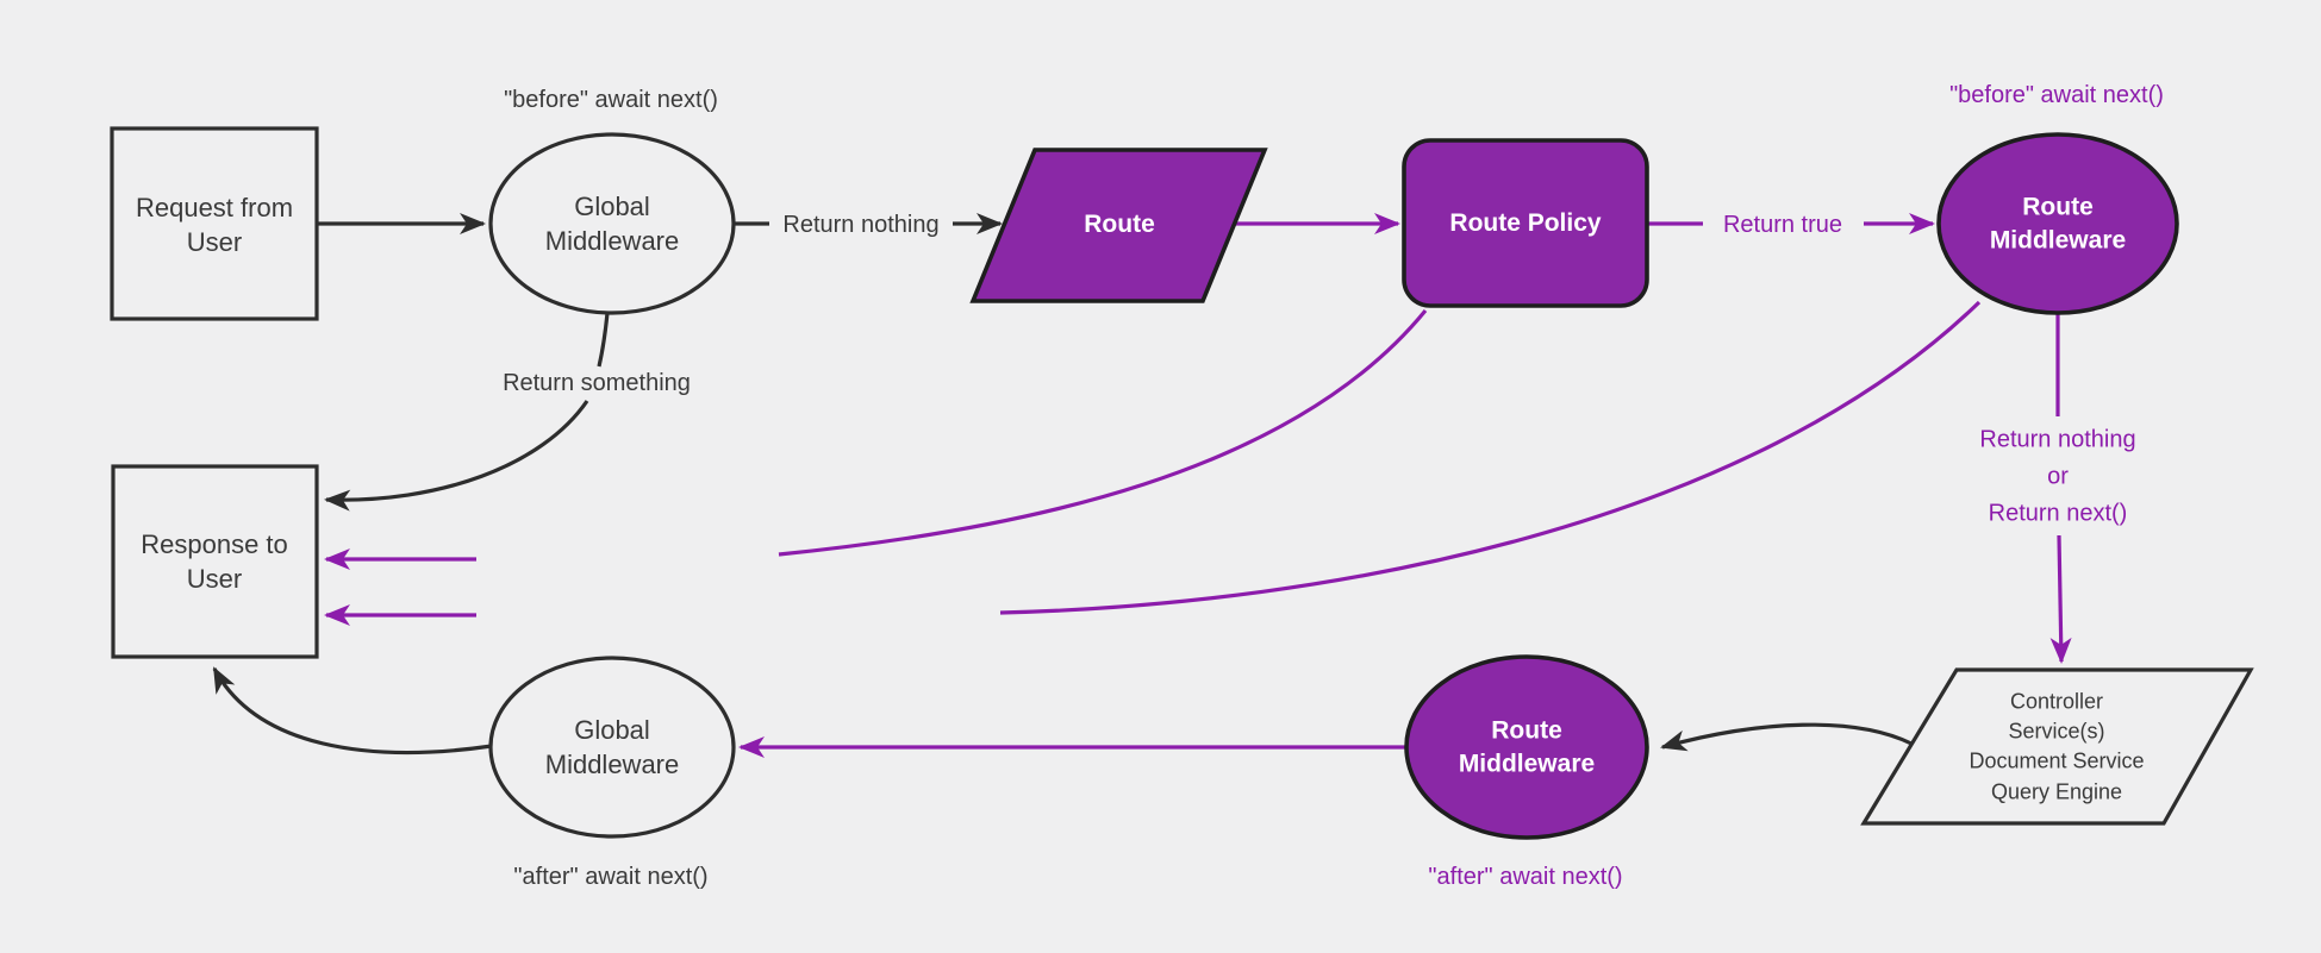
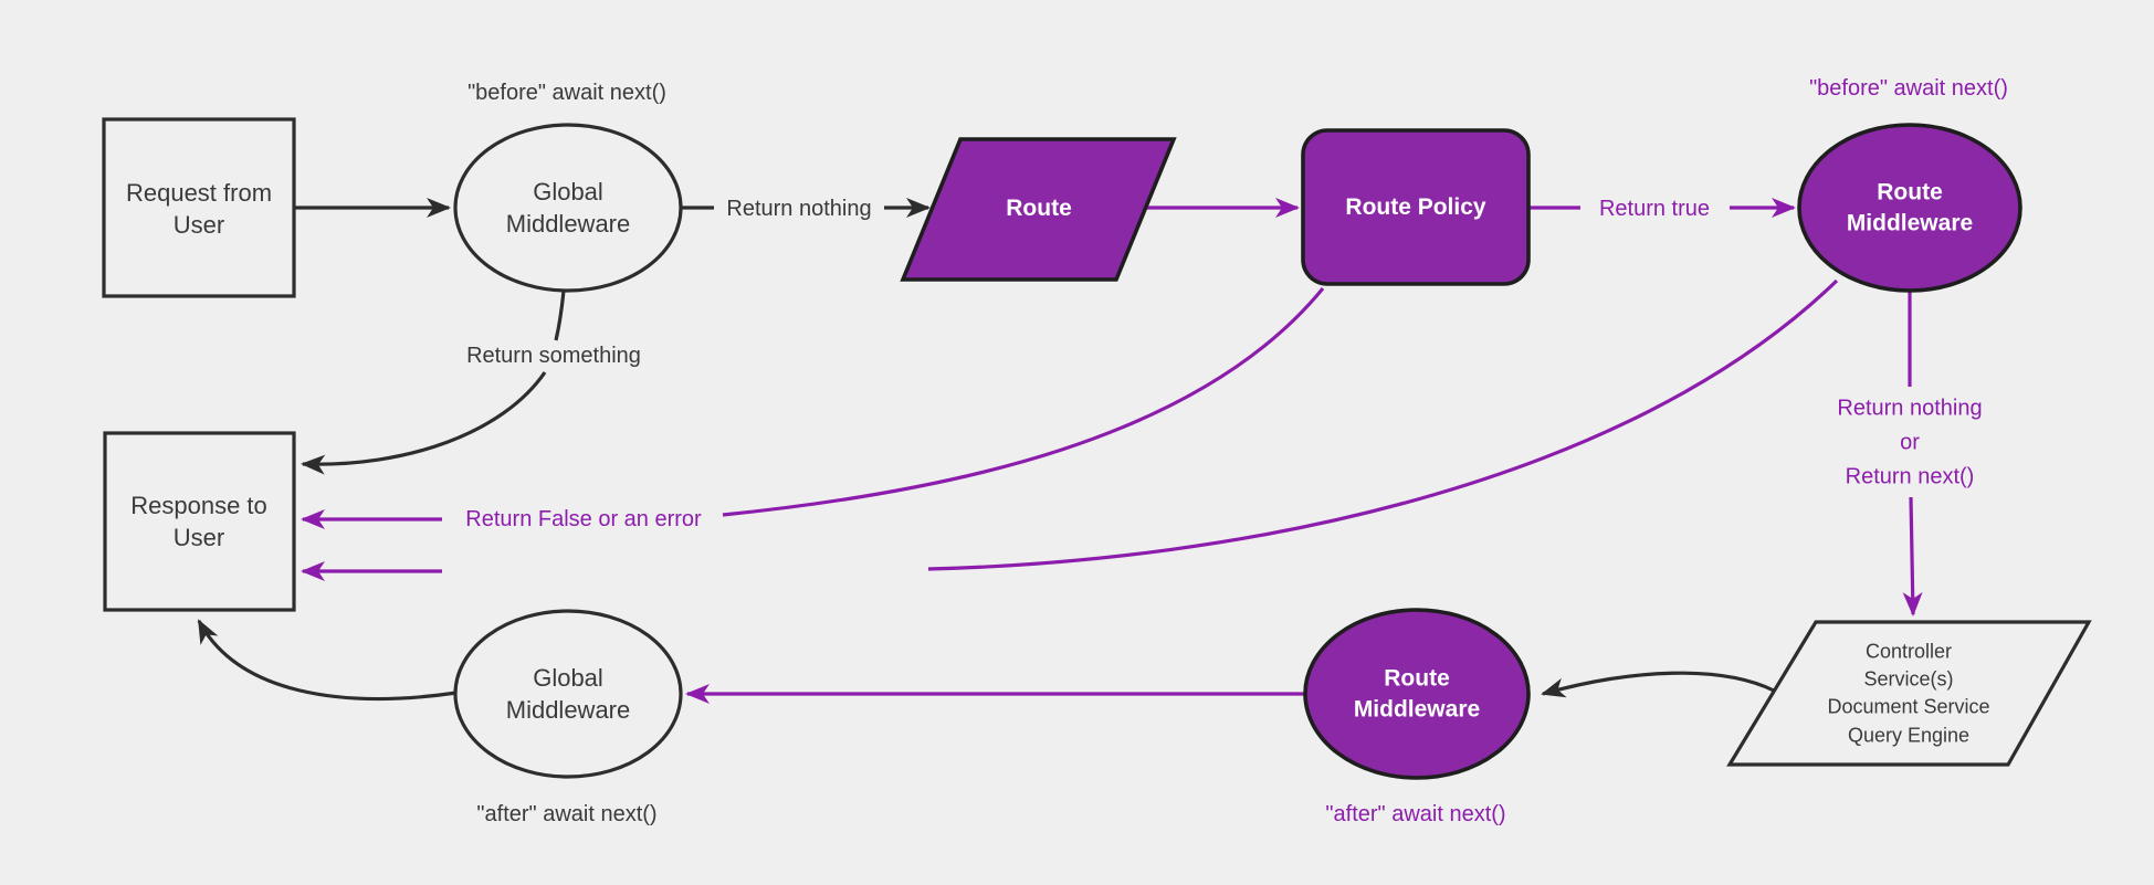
  Request from
  User
  Global
  Middleware
  Route
  Route Policy
  Route
  Middleware
  Controller
  Service(s)
  Document Service
  Query Engine
  Route
  Middleware
  Global
  Middleware
  Response to
  User
  "before" await next()
  Return nothing
  Return true
  "before" await next()
  Return nothing
  or
  Return next()
  "after" await next()
  "after" await next()
  Return something
+ Return False or an error
